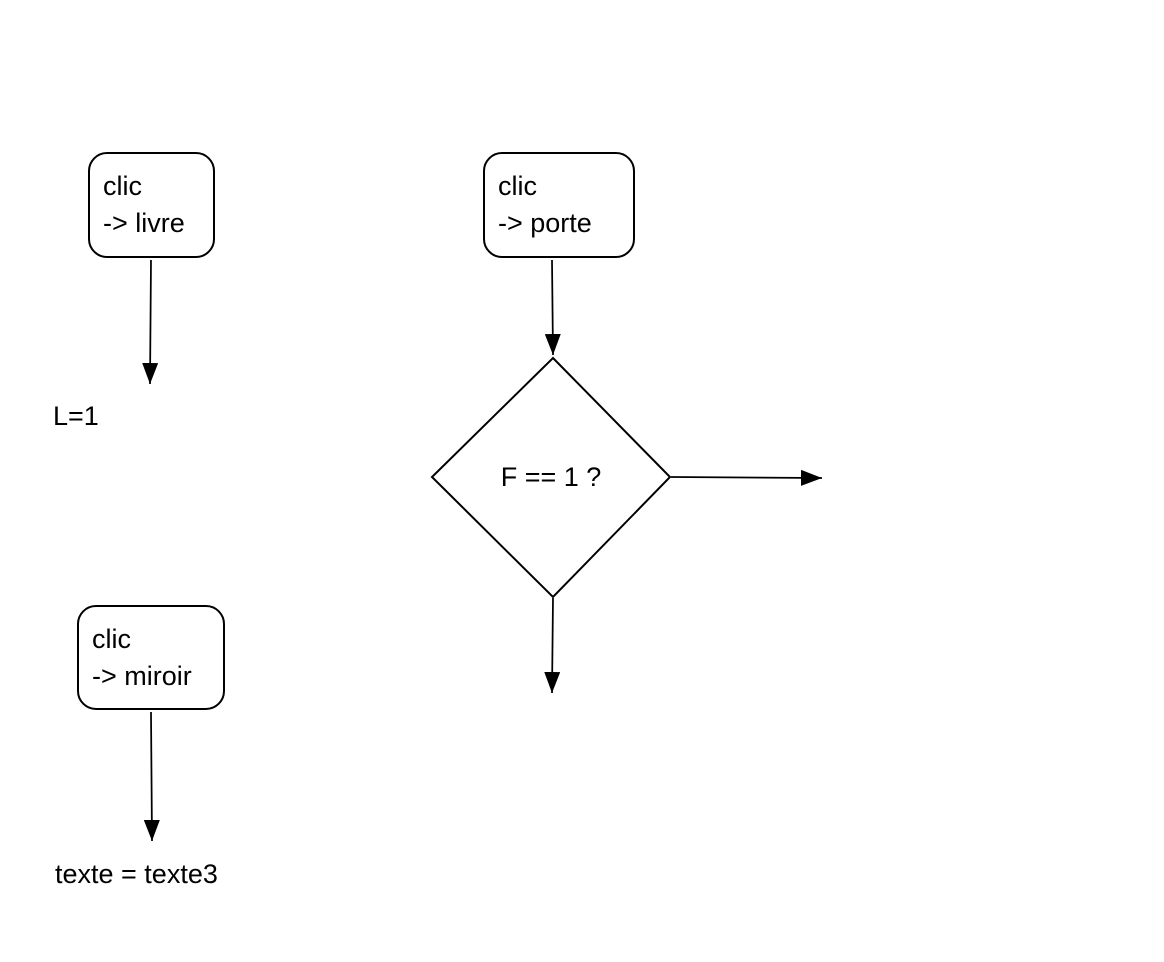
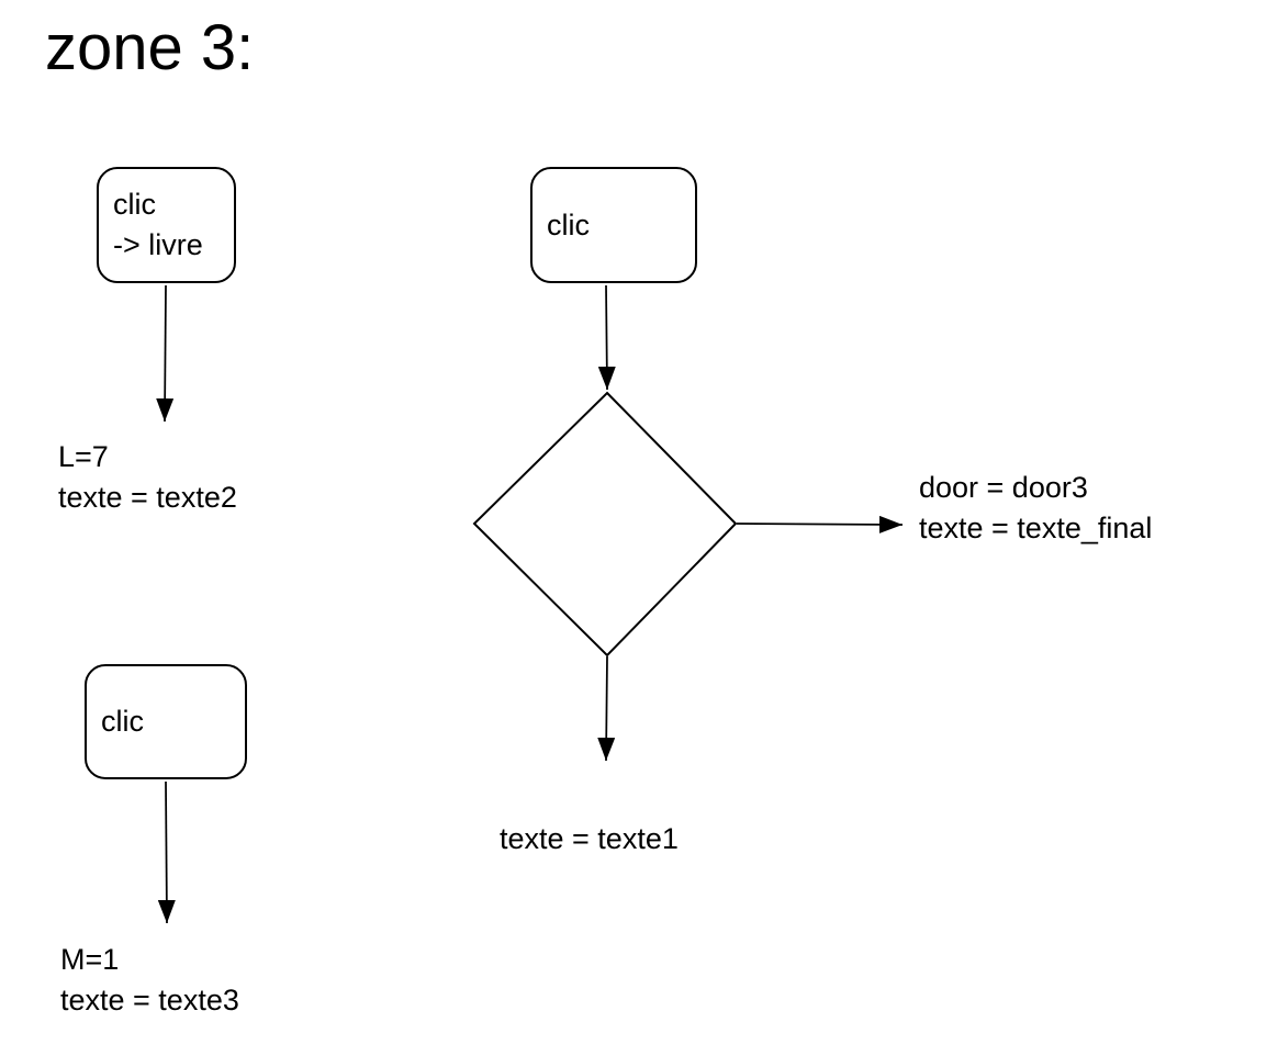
+ zone 3:
  clic
  -> livre
  clic
- -> porte
  clic
- -> miroir
- F == 1 ?
- L=1
+ L=7
+ texte = texte2
+ door = door3
+ texte = texte_final
+ texte = texte1
+ M=1
  texte = texte3
